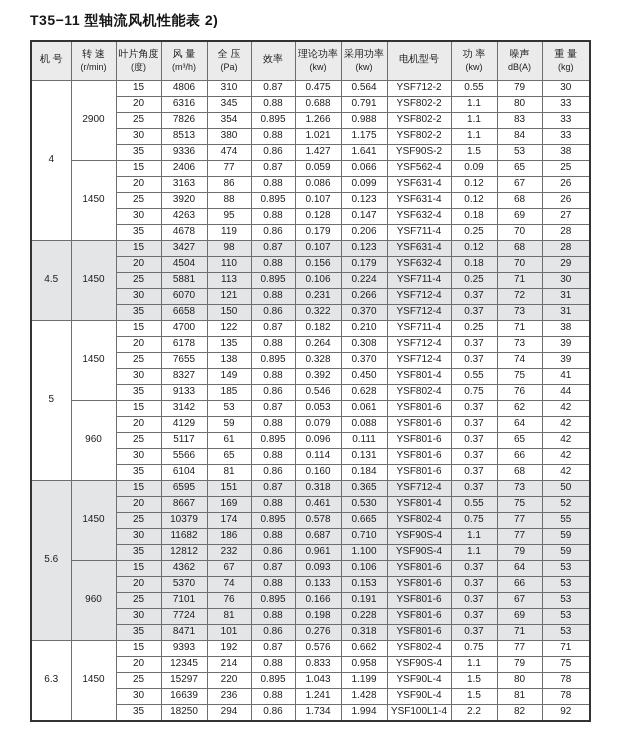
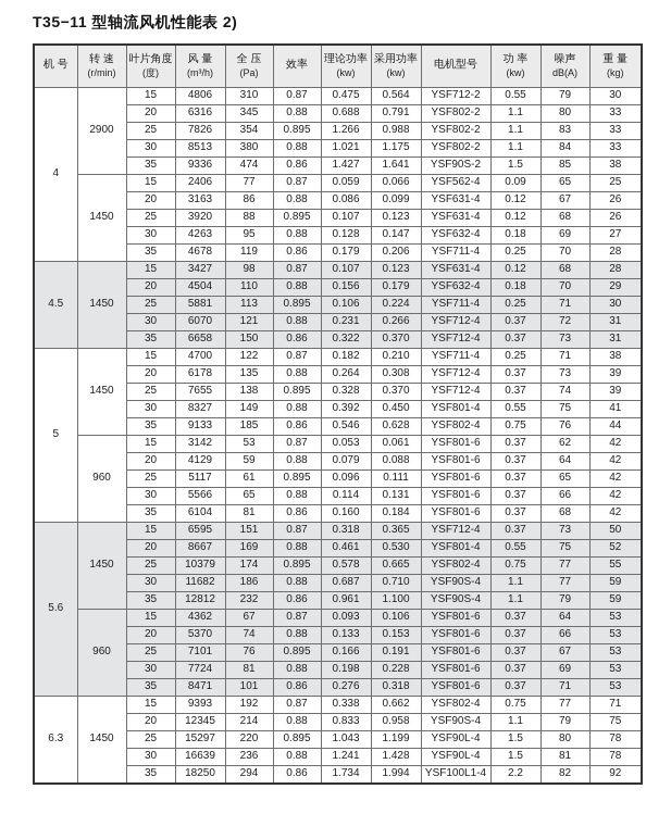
  T35−11 型轴流风机性能表 2)
  机 号	转 速(r/min)	叶片角度(度)	风 量(m³/h)	全 压(Pa)	效率	理论功率(kw)	采用功率(kw)	电机型号	功 率(kw)	噪声dB(A)	重 量(kg)
  4	2900	15	4806	310	0.87	0.475	0.564	YSF712-2	0.55	79	30
  20	6316	345	0.88	0.688	0.791	YSF802-2	1.1	80	33
  25	7826	354	0.895	1.266	0.988	YSF802-2	1.1	83	33
  30	8513	380	0.88	1.021	1.175	YSF802-2	1.1	84	33
- 35	9336	474	0.86	1.427	1.641	YSF90S-2	1.5	53	38
+ 35	9336	474	0.86	1.427	1.641	YSF90S-2	1.5	85	38
  1450	15	2406	77	0.87	0.059	0.066	YSF562-4	0.09	65	25
  20	3163	86	0.88	0.086	0.099	YSF631-4	0.12	67	26
  25	3920	88	0.895	0.107	0.123	YSF631-4	0.12	68	26
  30	4263	95	0.88	0.128	0.147	YSF632-4	0.18	69	27
  35	4678	119	0.86	0.179	0.206	YSF711-4	0.25	70	28
  4.5	1450	15	3427	98	0.87	0.107	0.123	YSF631-4	0.12	68	28
  20	4504	110	0.88	0.156	0.179	YSF632-4	0.18	70	29
  25	5881	113	0.895	0.106	0.224	YSF711-4	0.25	71	30
  30	6070	121	0.88	0.231	0.266	YSF712-4	0.37	72	31
  35	6658	150	0.86	0.322	0.370	YSF712-4	0.37	73	31
  5	1450	15	4700	122	0.87	0.182	0.210	YSF711-4	0.25	71	38
  20	6178	135	0.88	0.264	0.308	YSF712-4	0.37	73	39
  25	7655	138	0.895	0.328	0.370	YSF712-4	0.37	74	39
  30	8327	149	0.88	0.392	0.450	YSF801-4	0.55	75	41
  35	9133	185	0.86	0.546	0.628	YSF802-4	0.75	76	44
  960	15	3142	53	0.87	0.053	0.061	YSF801-6	0.37	62	42
  20	4129	59	0.88	0.079	0.088	YSF801-6	0.37	64	42
  25	5117	61	0.895	0.096	0.111	YSF801-6	0.37	65	42
  30	5566	65	0.88	0.114	0.131	YSF801-6	0.37	66	42
  35	6104	81	0.86	0.160	0.184	YSF801-6	0.37	68	42
  5.6	1450	15	6595	151	0.87	0.318	0.365	YSF712-4	0.37	73	50
  20	8667	169	0.88	0.461	0.530	YSF801-4	0.55	75	52
  25	10379	174	0.895	0.578	0.665	YSF802-4	0.75	77	55
  30	11682	186	0.88	0.687	0.710	YSF90S-4	1.1	77	59
  35	12812	232	0.86	0.961	1.100	YSF90S-4	1.1	79	59
  960	15	4362	67	0.87	0.093	0.106	YSF801-6	0.37	64	53
  20	5370	74	0.88	0.133	0.153	YSF801-6	0.37	66	53
  25	7101	76	0.895	0.166	0.191	YSF801-6	0.37	67	53
  30	7724	81	0.88	0.198	0.228	YSF801-6	0.37	69	53
  35	8471	101	0.86	0.276	0.318	YSF801-6	0.37	71	53
- 6.3	1450	15	9393	192	0.87	0.576	0.662	YSF802-4	0.75	77	71
+ 6.3	1450	15	9393	192	0.87	0.338	0.662	YSF802-4	0.75	77	71
  20	12345	214	0.88	0.833	0.958	YSF90S-4	1.1	79	75
  25	15297	220	0.895	1.043	1.199	YSF90L-4	1.5	80	78
  30	16639	236	0.88	1.241	1.428	YSF90L-4	1.5	81	78
  35	18250	294	0.86	1.734	1.994	YSF100L1-4	2.2	82	92
